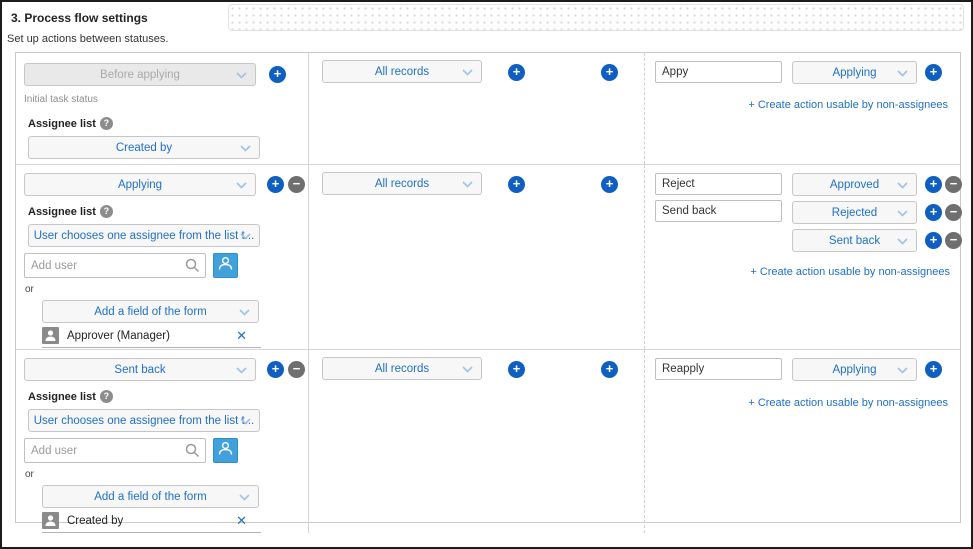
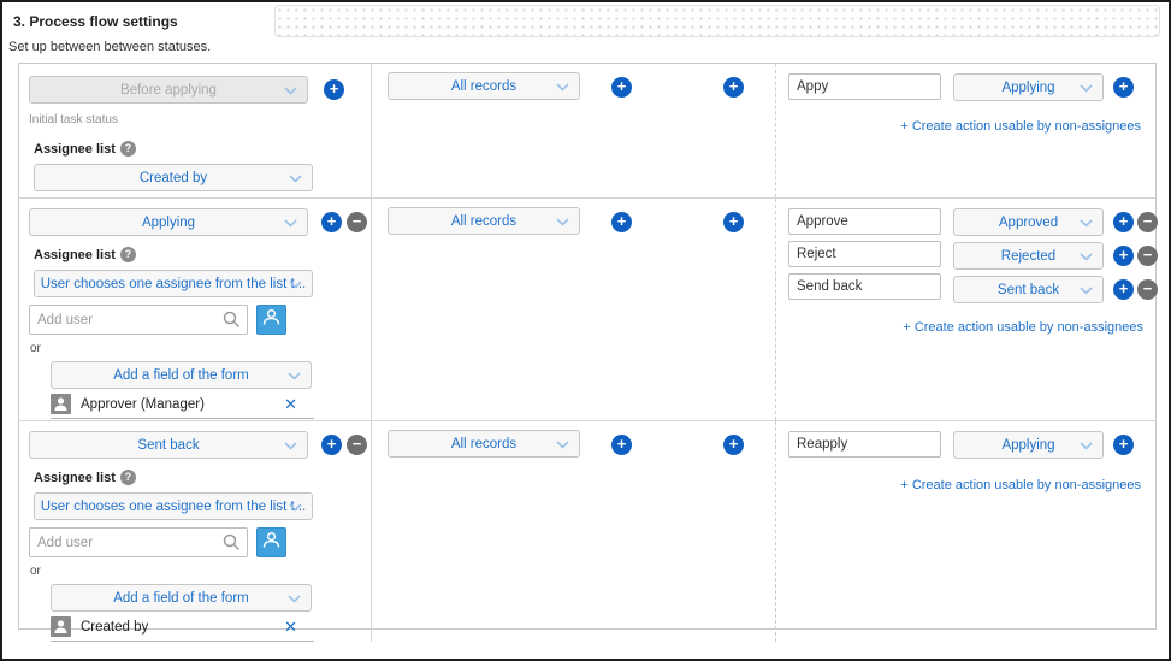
  3. Process flow settings
- Set up actions between statuses.
+ Set up between between statuses.
  Before applying
  +
  Initial task status
  Assignee list
  ?
  Created by
  All records
  +
  +
  Appy
  Applying
  +
  + Create action usable by non-assignees
  Applying
  +
  −
  Assignee list
  ?
  User chooses one assignee from the list..
  Add user
  or
  Add a field of the form
  Approver (Manager)
  ✕
  All records
  +
  +
+ Approve
  Reject
  Send back
  Approved
  +
  −
  Rejected
  +
  −
  Sent back
  +
  −
  + Create action usable by non-assignees
  Sent back
  +
  −
  Assignee list
  ?
  User chooses one assignee from the list..
  Add user
  or
  Add a field of the form
  Created by
  ✕
  All records
  +
  +
  Reapply
  Applying
  +
  + Create action usable by non-assignees
